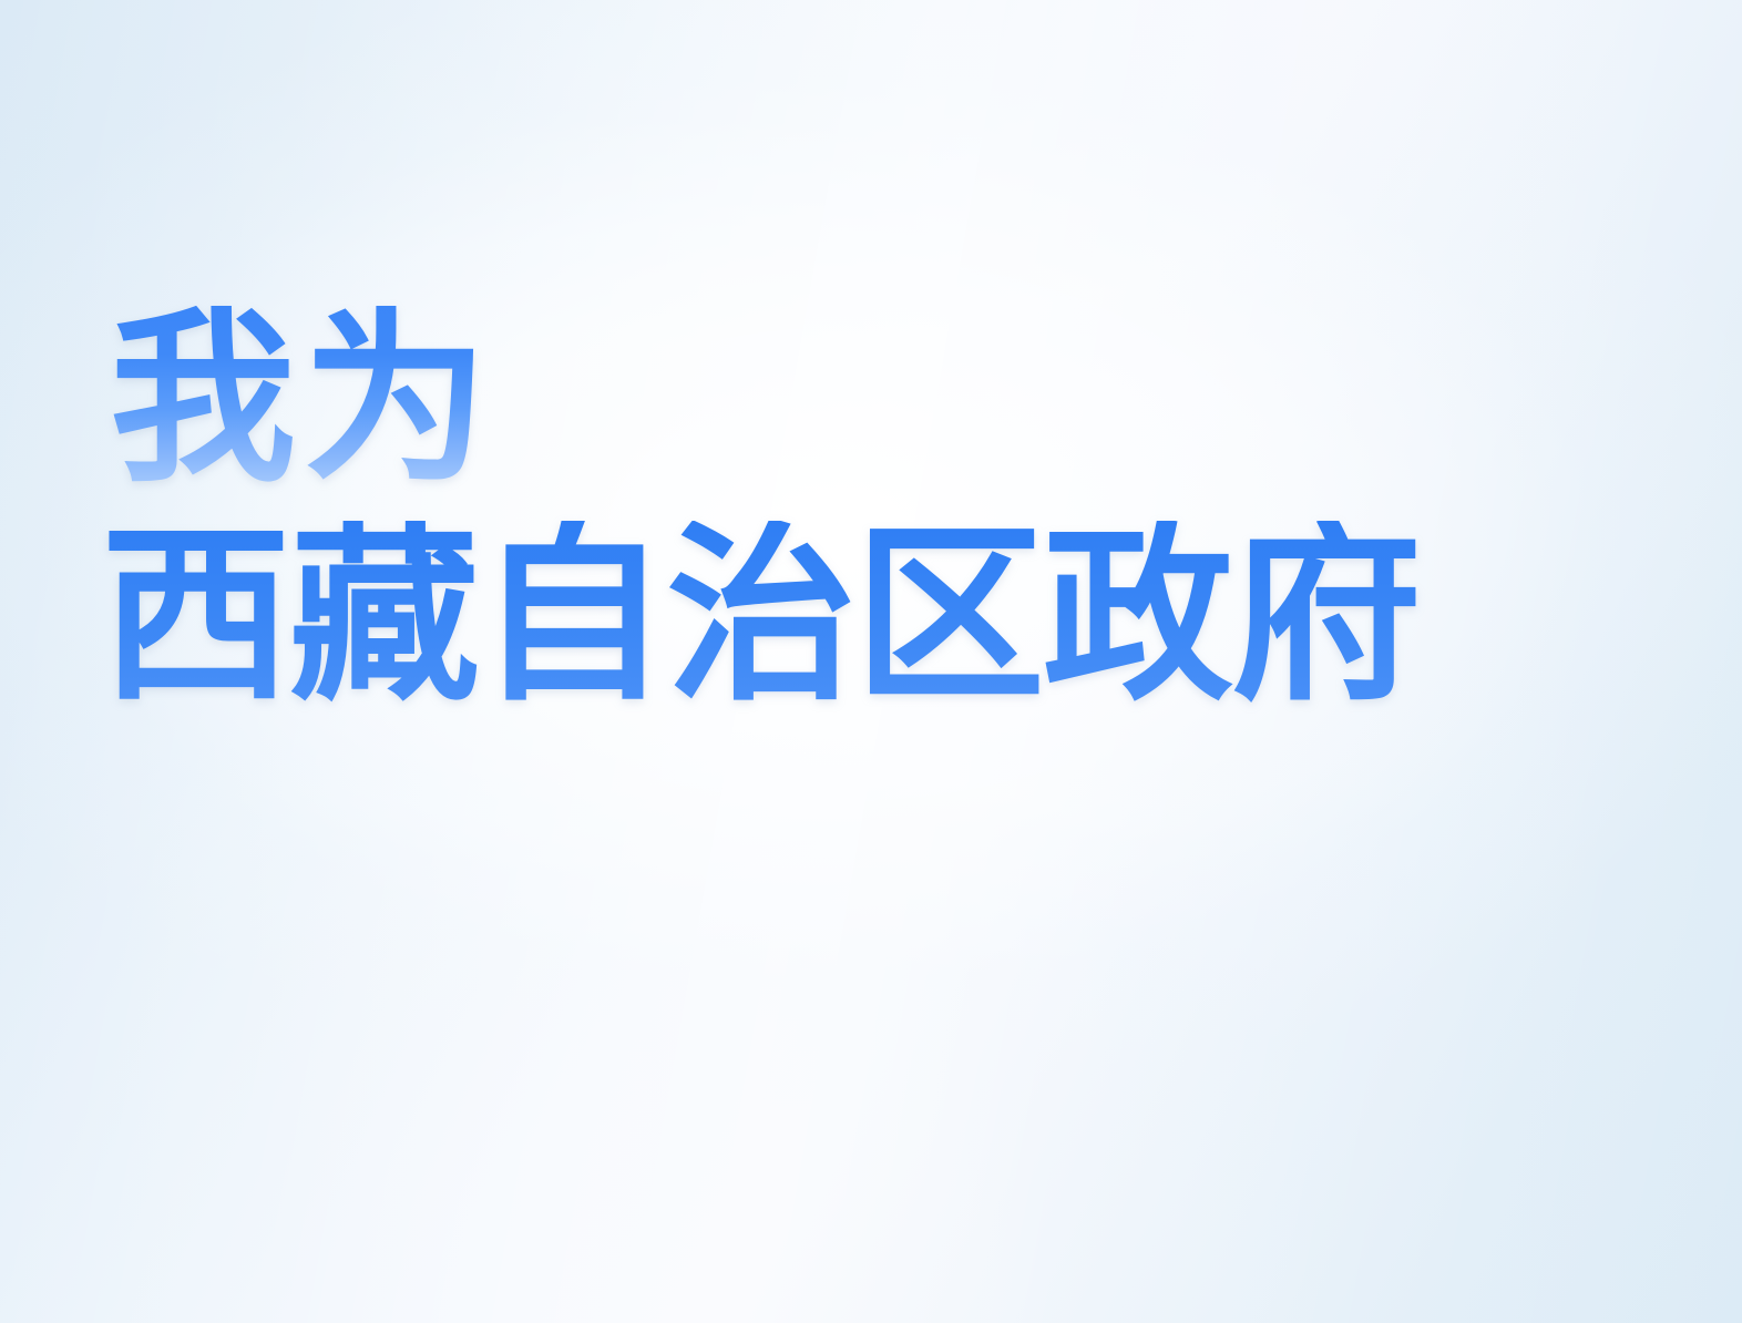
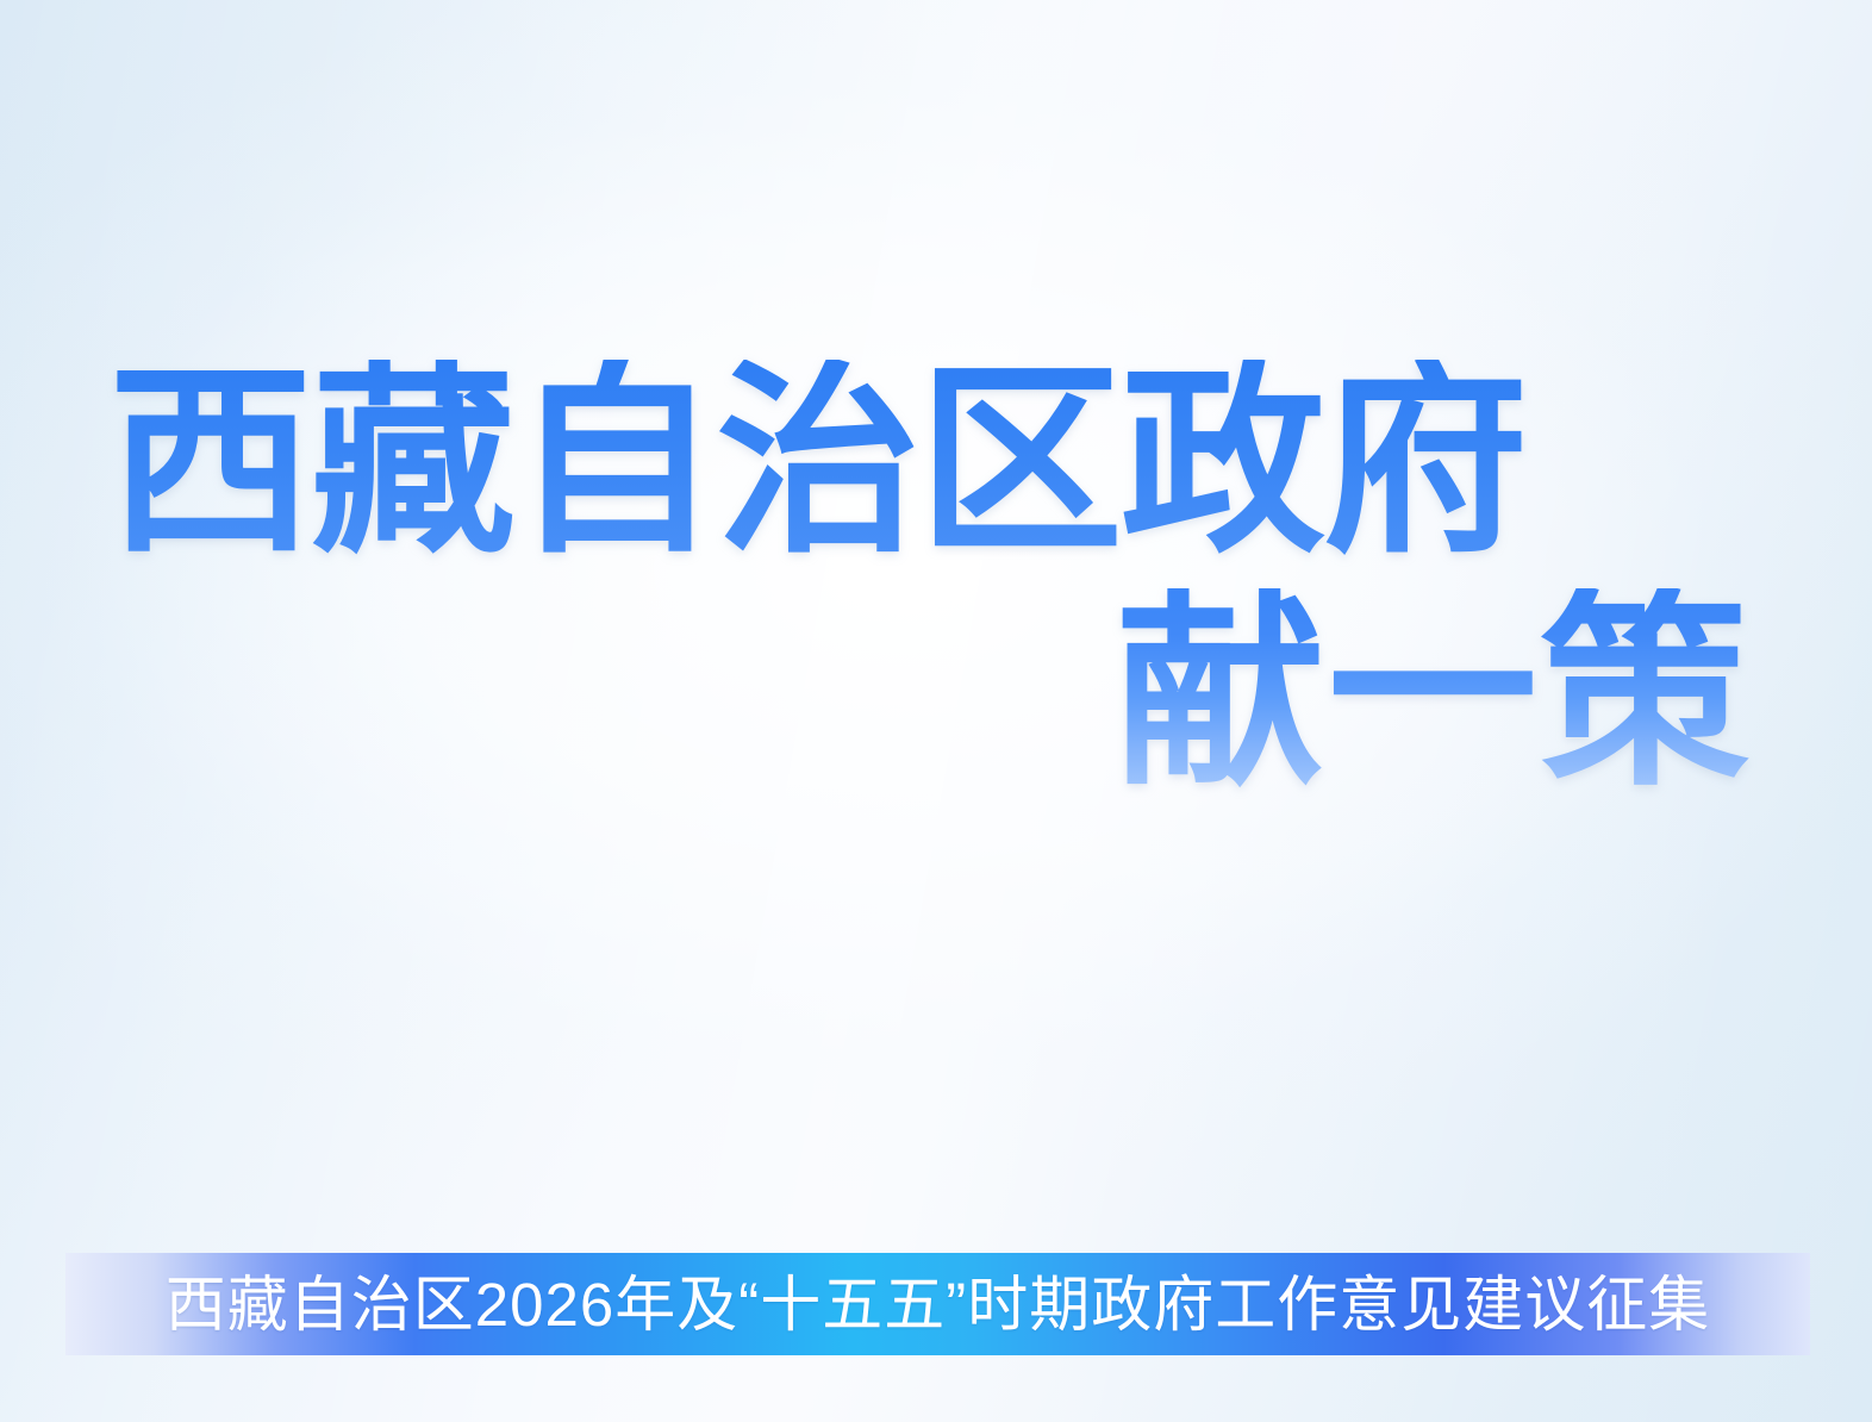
- 我为
  西藏自治区政府
+ 献一策
+ 西藏自治区2026年及“十五五”时期政府工作意见建议征集
